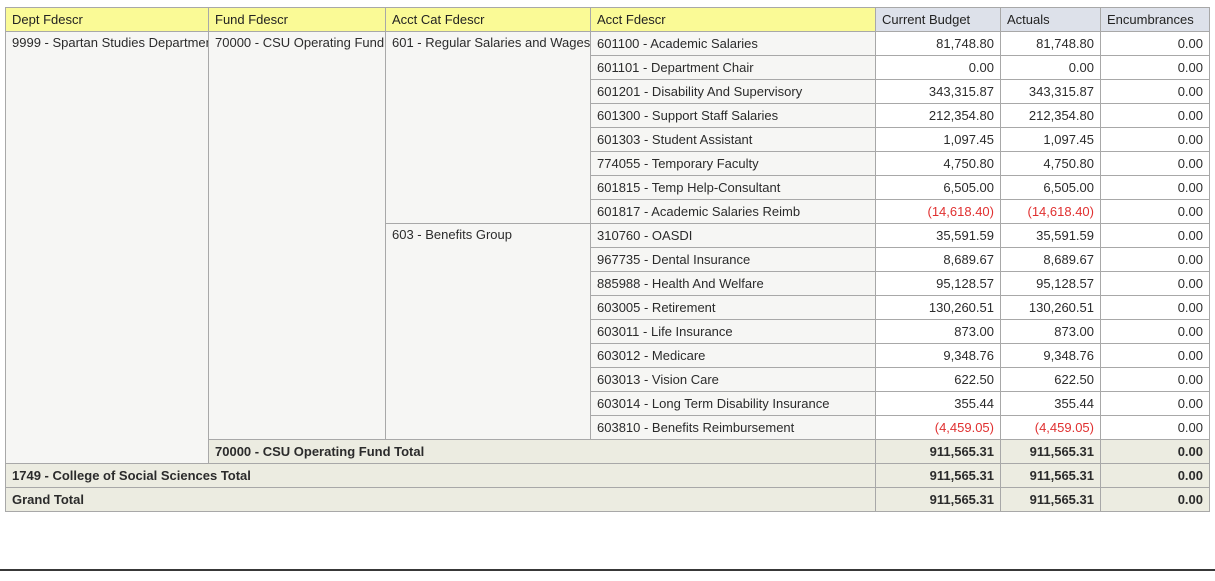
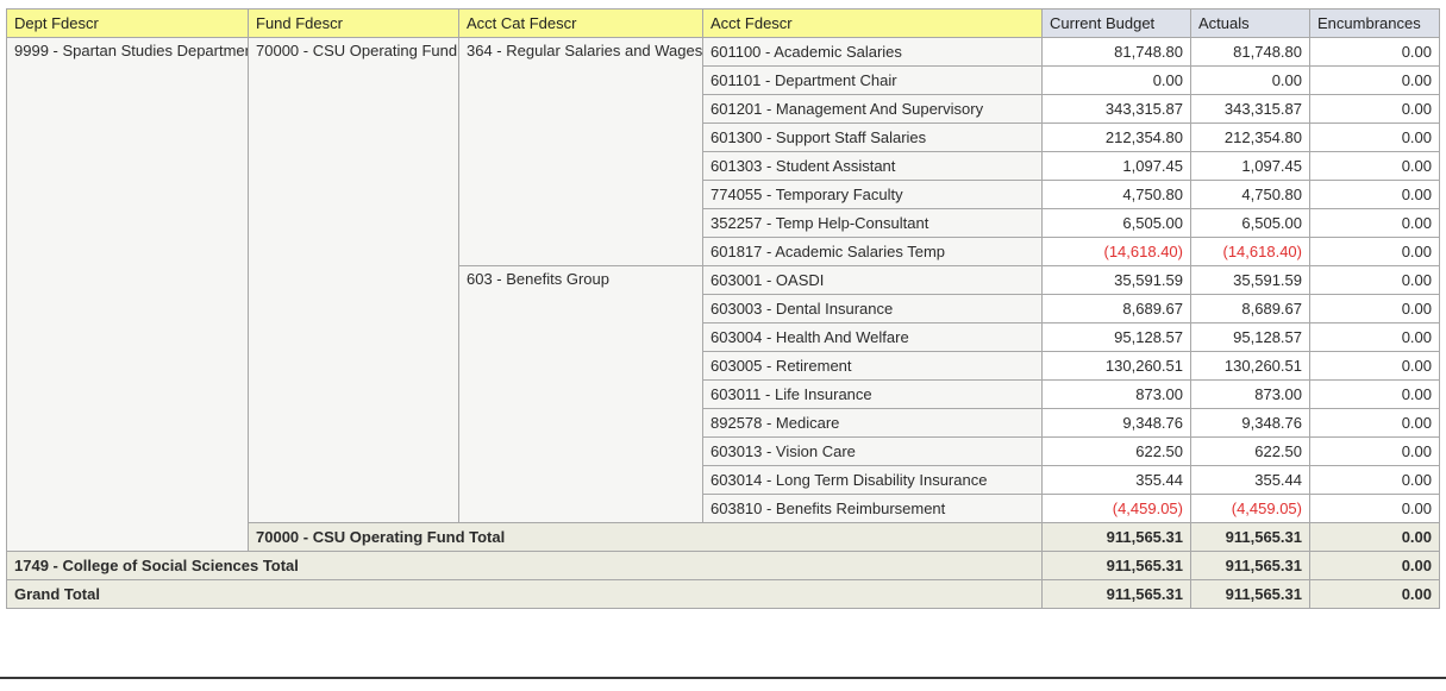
  Dept Fdescr	Fund Fdescr	Acct Cat Fdescr	Acct Fdescr	Current Budget	Actuals	Encumbrances
- 9999 - Spartan Studies Departme	70000 - CSU Operating Fund	601 - Regular Salaries and Wages	601100 - Academic Salaries	81,748.80	81,748.80	0.00
+ 9999 - Spartan Studies Departme	70000 - CSU Operating Fund	364 - Regular Salaries and Wages	601100 - Academic Salaries	81,748.80	81,748.80	0.00
  601101 - Department Chair	0.00	0.00	0.00
- 601201 - Disability And Supervisory	343,315.87	343,315.87	0.00
+ 601201 - Management And Supervisory	343,315.87	343,315.87	0.00
  601300 - Support Staff Salaries	212,354.80	212,354.80	0.00
  601303 - Student Assistant	1,097.45	1,097.45	0.00
  774055 - Temporary Faculty	4,750.80	4,750.80	0.00
- 601815 - Temp Help-Consultant	6,505.00	6,505.00	0.00
+ 352257 - Temp Help-Consultant	6,505.00	6,505.00	0.00
- 601817 - Academic Salaries Reimb	(14,618.40)	(14,618.40)	0.00
+ 601817 - Academic Salaries Temp	(14,618.40)	(14,618.40)	0.00
- 603 - Benefits Group	310760 - OASDI	35,591.59	35,591.59	0.00
+ 603 - Benefits Group	603001 - OASDI	35,591.59	35,591.59	0.00
- 967735 - Dental Insurance	8,689.67	8,689.67	0.00
+ 603003 - Dental Insurance	8,689.67	8,689.67	0.00
- 885988 - Health And Welfare	95,128.57	95,128.57	0.00
+ 603004 - Health And Welfare	95,128.57	95,128.57	0.00
  603005 - Retirement	130,260.51	130,260.51	0.00
  603011 - Life Insurance	873.00	873.00	0.00
- 603012 - Medicare	9,348.76	9,348.76	0.00
+ 892578 - Medicare	9,348.76	9,348.76	0.00
  603013 - Vision Care	622.50	622.50	0.00
  603014 - Long Term Disability Insurance	355.44	355.44	0.00
  603810 - Benefits Reimbursement	(4,459.05)	(4,459.05)	0.00
  70000 - CSU Operating Fund Total	911,565.31	911,565.31	0.00
  1749 - College of Social Sciences Total	911,565.31	911,565.31	0.00
  Grand Total	911,565.31	911,565.31	0.00
